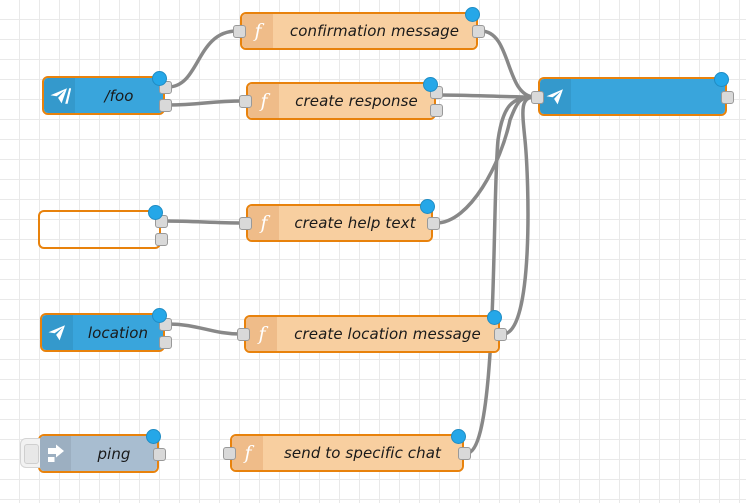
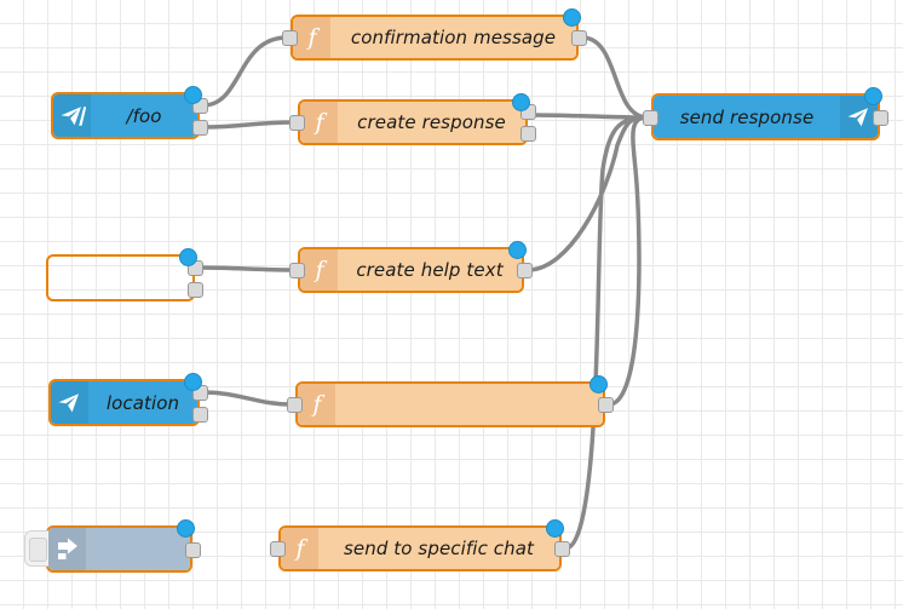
  f
  confirmation message
  /foo
  f
  create response
+ send response
  f
  create help text
  location
  f
- create location message
- ping
  f
  send to specific chat
